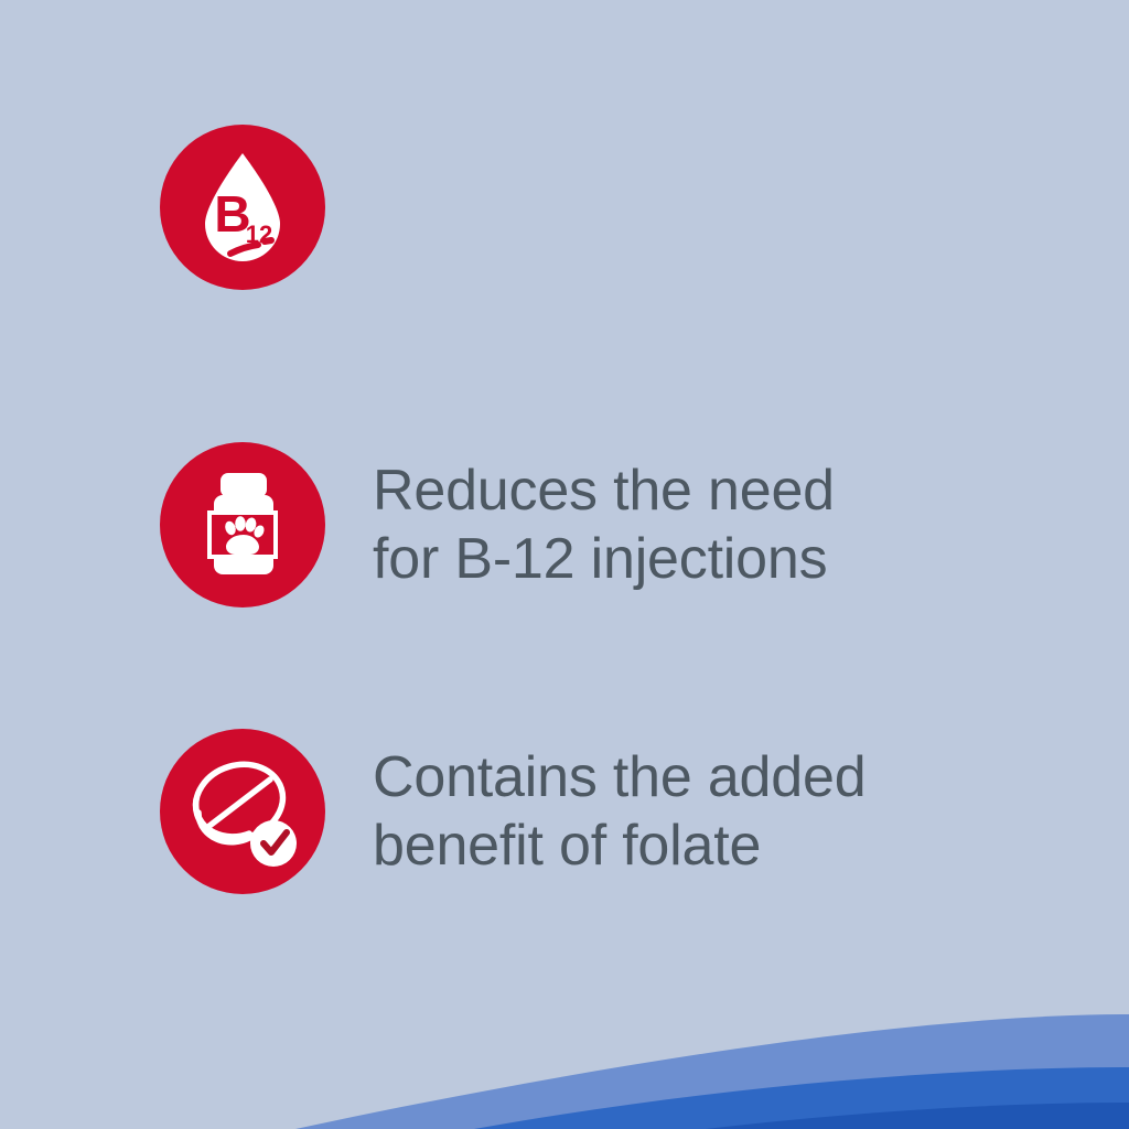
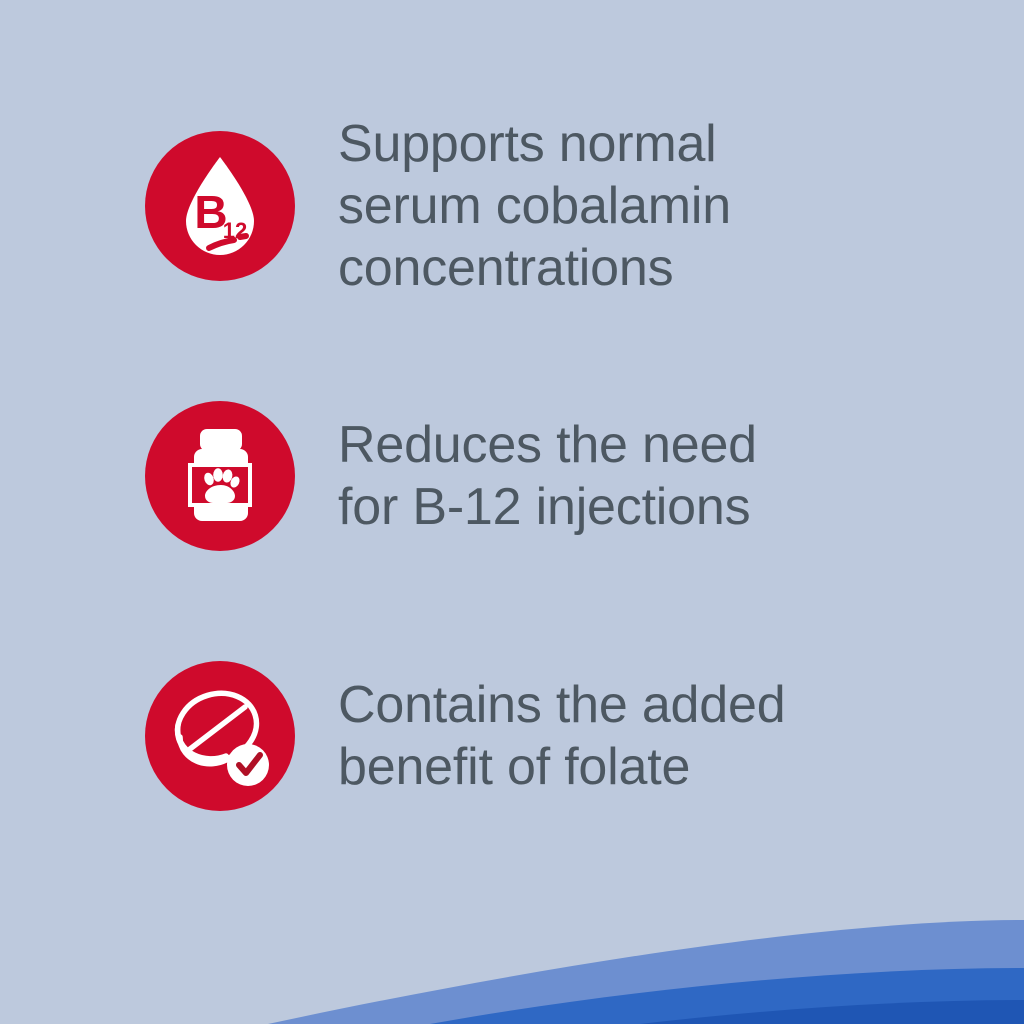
  B
  12
+ Supports normal
+ serum cobalamin
+ concentrations
  Reduces the need
  for B-12 injections
  Contains the added
  benefit of folate
